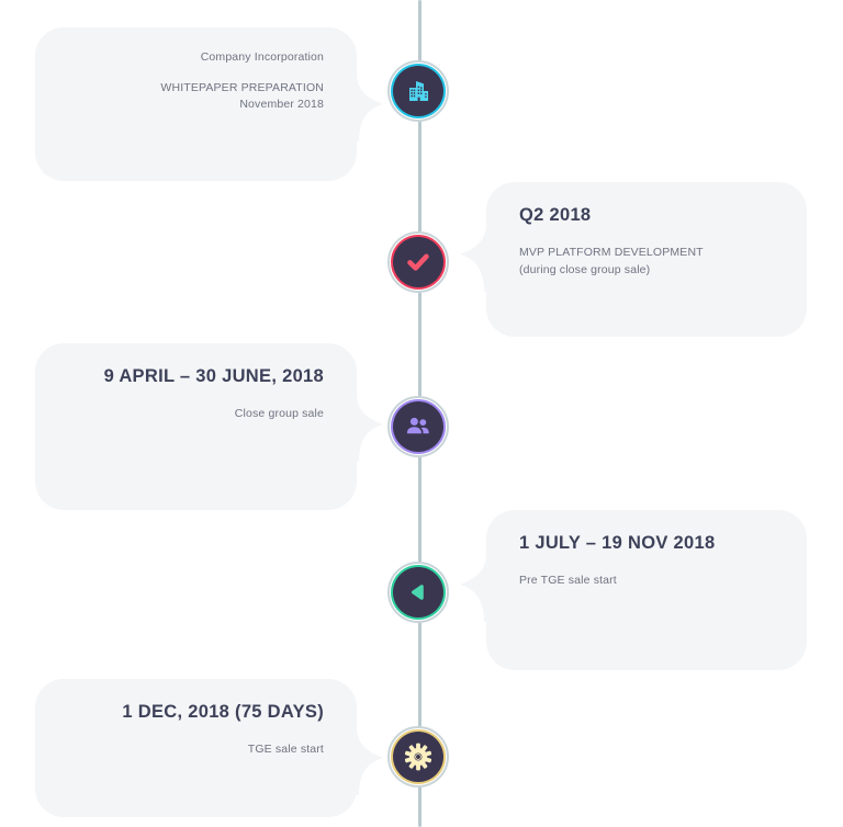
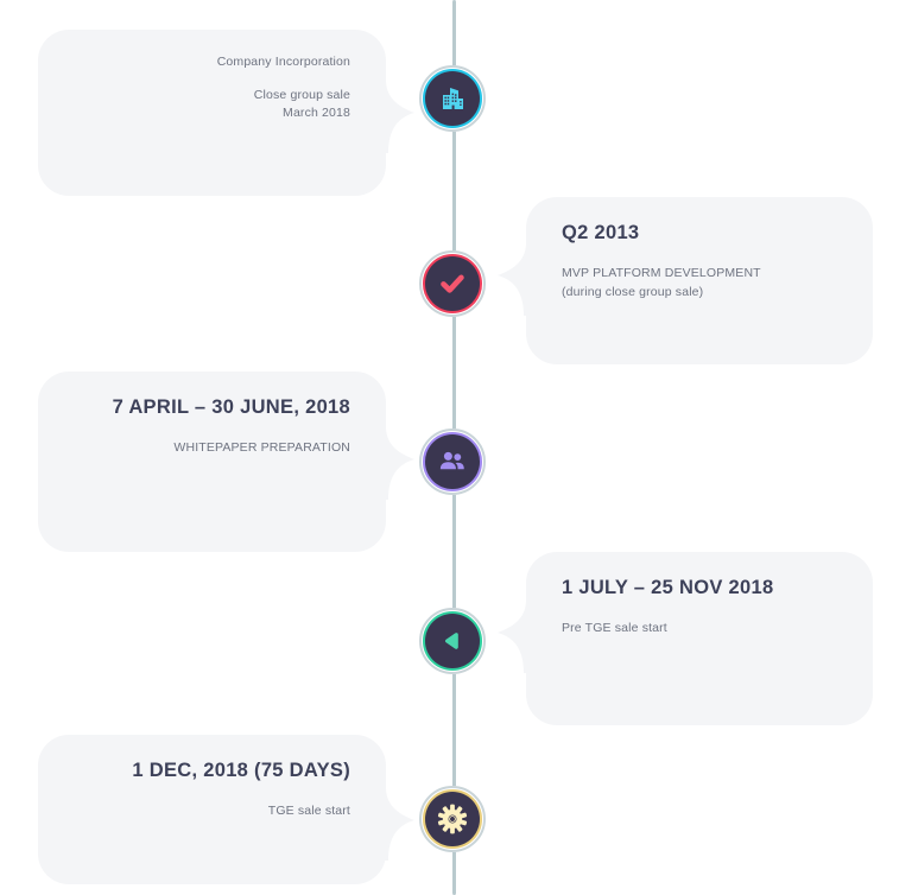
  Company Incorporation
- WHITEPAPER PREPARATION
+ Close group sale
- November 2018
+ March 2018
- Q2 2018
+ Q2 2013
  MVP PLATFORM DEVELOPMENT
  (during close group sale)
- 9 APRIL – 30 JUNE, 2018
+ 7 APRIL – 30 JUNE, 2018
- Close group sale
+ WHITEPAPER PREPARATION
- 1 JULY – 19 NOV 2018
+ 1 JULY – 25 NOV 2018
  Pre TGE sale start
  1 DEC, 2018 (75 DAYS)
  TGE sale start
